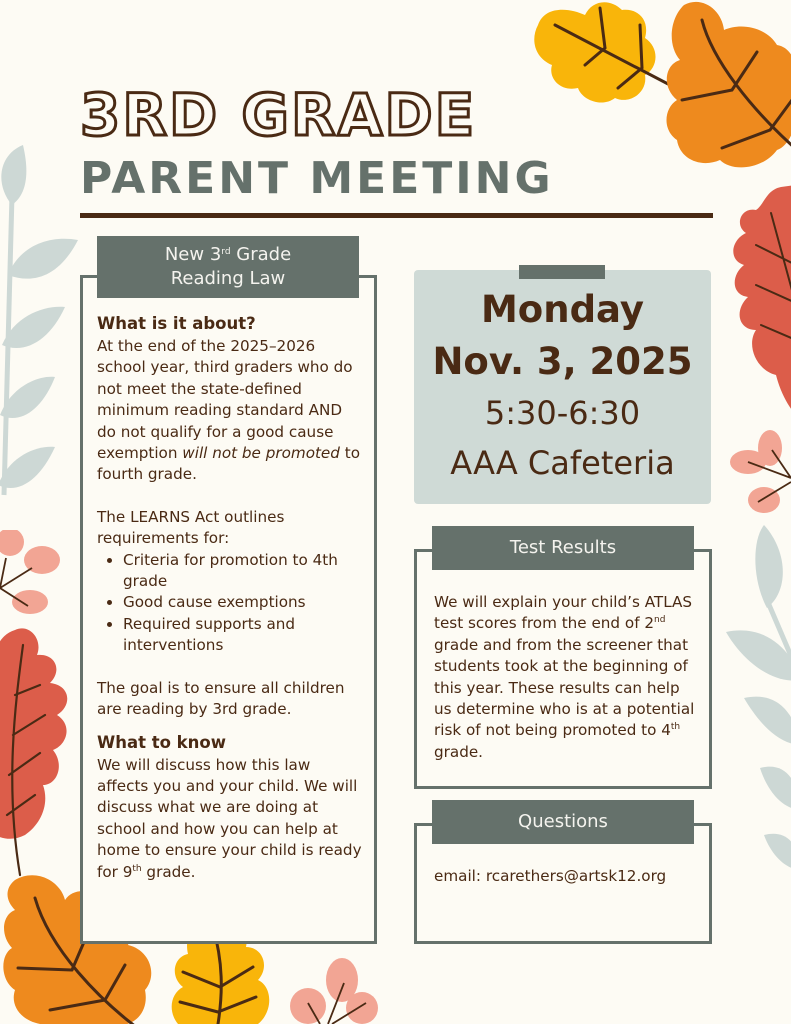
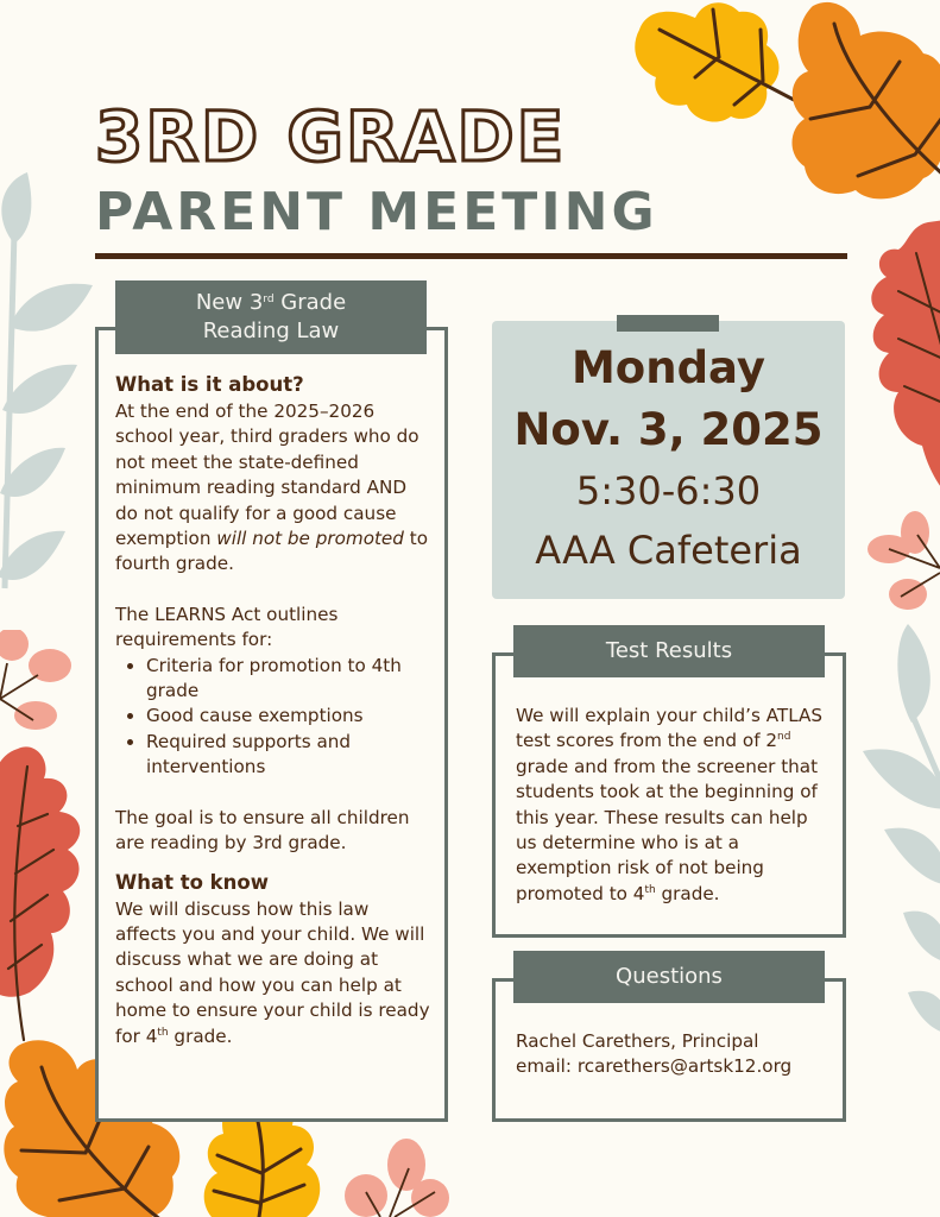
  3RD GRADE
  PARENT MEETING
  New 3rd Grade
  Reading Law
  What is it about?
  At the end of the 2025–2026 school year, third graders who do not meet the state-defined minimum reading standard AND do not qualify for a good cause exemption will not be promoted to fourth grade.
  The LEARNS Act outlines requirements for:
  Criteria for promotion to 4th grade
  Good cause exemptions
  Required supports and interventions
  The goal is to ensure all children are reading by 3rd grade.
  What to know
- We will discuss how this law affects you and your child. We will discuss what we are doing at school and how you can help at home to ensure your child is ready for 9th grade.
+ We will discuss how this law affects you and your child. We will discuss what we are doing at school and how you can help at home to ensure your child is ready for 4th grade.
  Monday
  Nov. 3, 2025
  5:30-6:30
  AAA Cafeteria
  Test Results
- We will explain your child’s ATLAS test scores from the end of 2nd grade and from the screener that students took at the beginning of this year. These results can help us determine who is at a potential risk of not being promoted to 4th grade.
+ We will explain your child’s ATLAS test scores from the end of 2nd grade and from the screener that students took at the beginning of this year. These results can help us determine who is at a exemption risk of not being promoted to 4th grade.
  Questions
+ Rachel Carethers, Principal
  email: rcarethers@artsk12.org
